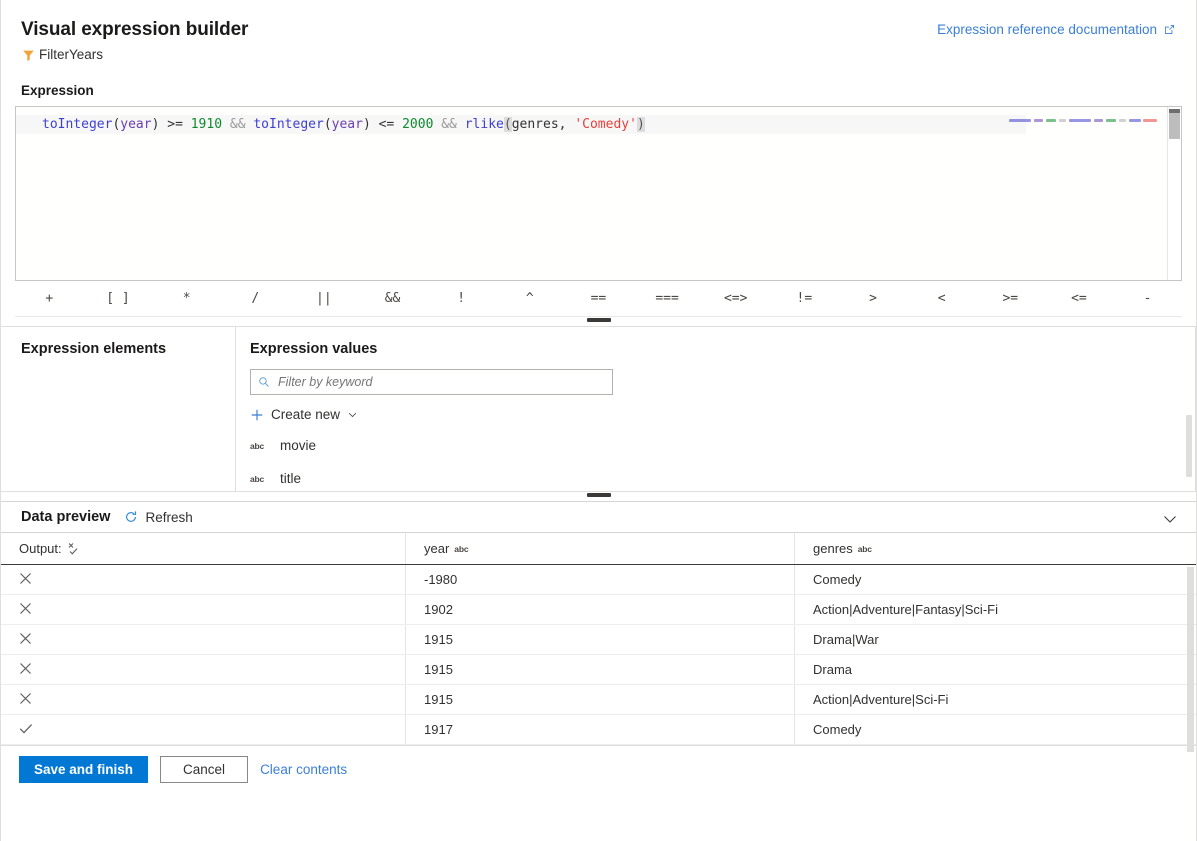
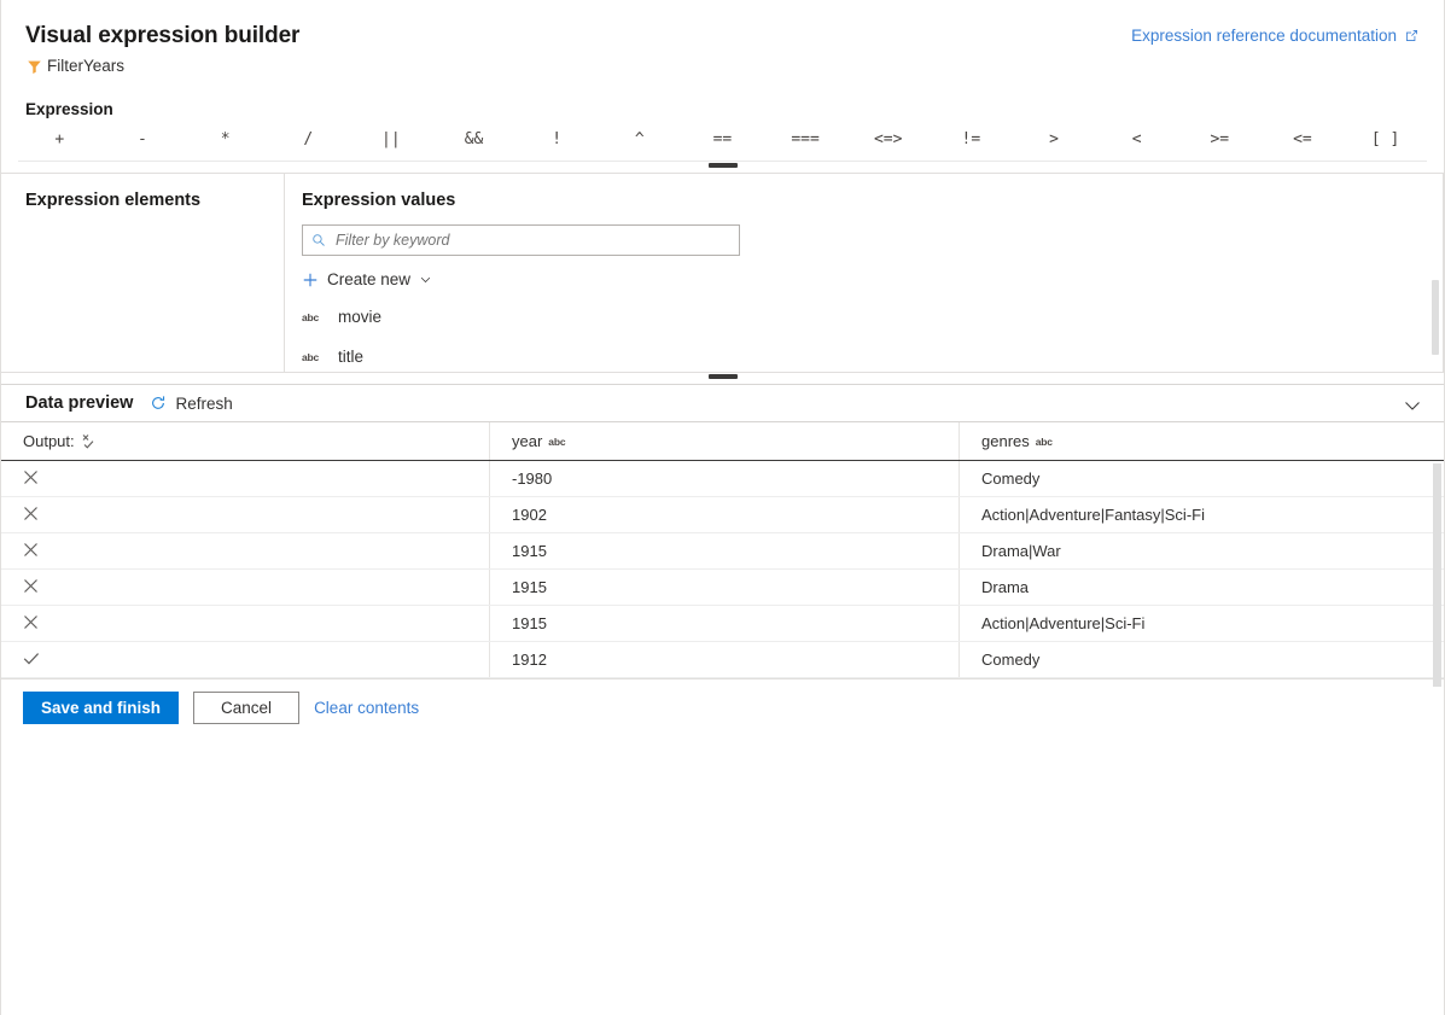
  Visual expression builder
  FilterYears
  Expression reference documentation
  Expression
- toInteger(year) >= 1910 && toInteger(year) <= 2000 && rlike(genres, 'Comedy')
  +
- [ ]
+ -
  *
  /
  ||
  &&
  !
  ^
  ==
  ===
  <=>
  !=
  >
  <
  >=
  <=
- -
+ [ ]
  Expression elements
  Expression values
  Filter by keyword
  Create new
  abc
  movie
  abc
  title
  Data preview
  Refresh
  Output:
  year
  abc
  genres
  abc
  -1980
  Comedy
  1902
  Action|Adventure|Fantasy|Sci-Fi
  1915
  Drama|War
  1915
  Drama
  1915
  Action|Adventure|Sci-Fi
- 1917
+ 1912
  Comedy
  Save and finish
  Cancel
  Clear contents
